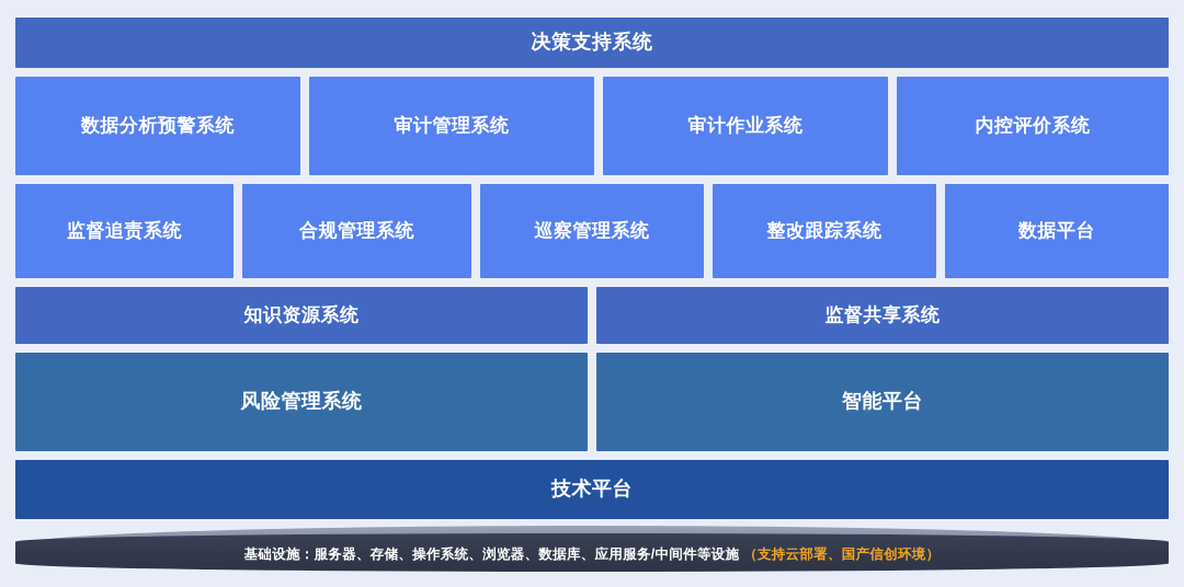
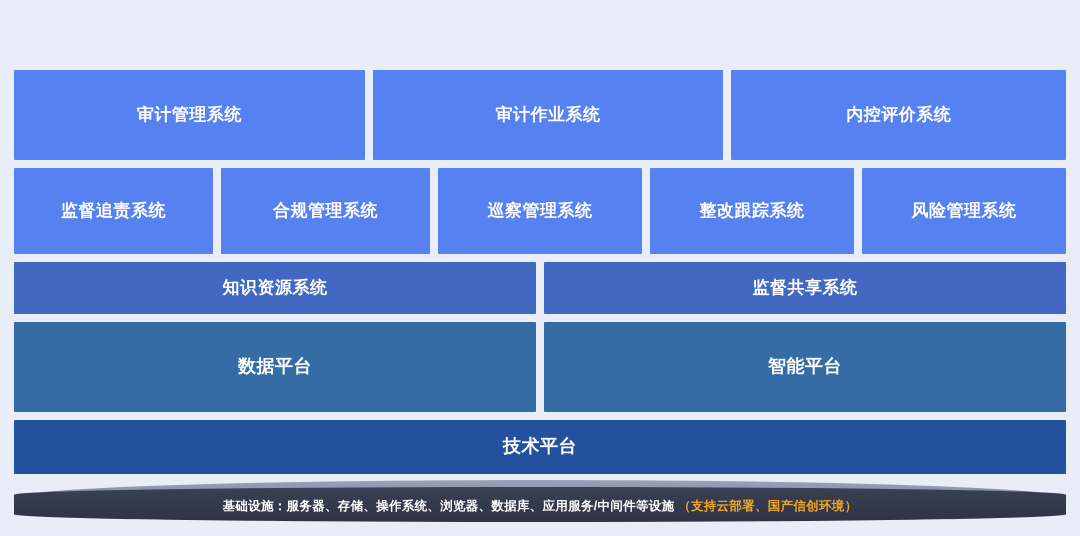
- 决策支持系统
- 数据分析预警系统
  审计管理系统
  审计作业系统
  内控评价系统
  监督追责系统
  合规管理系统
  巡察管理系统
  整改跟踪系统
- 数据平台
+ 风险管理系统
  知识资源系统
  监督共享系统
- 风险管理系统
+ 数据平台
  智能平台
  技术平台
  基础设施：服务器、存储、操作系统、浏览器、数据库、应用服务/中间件等设施 （支持云部署、国产信创环境）
